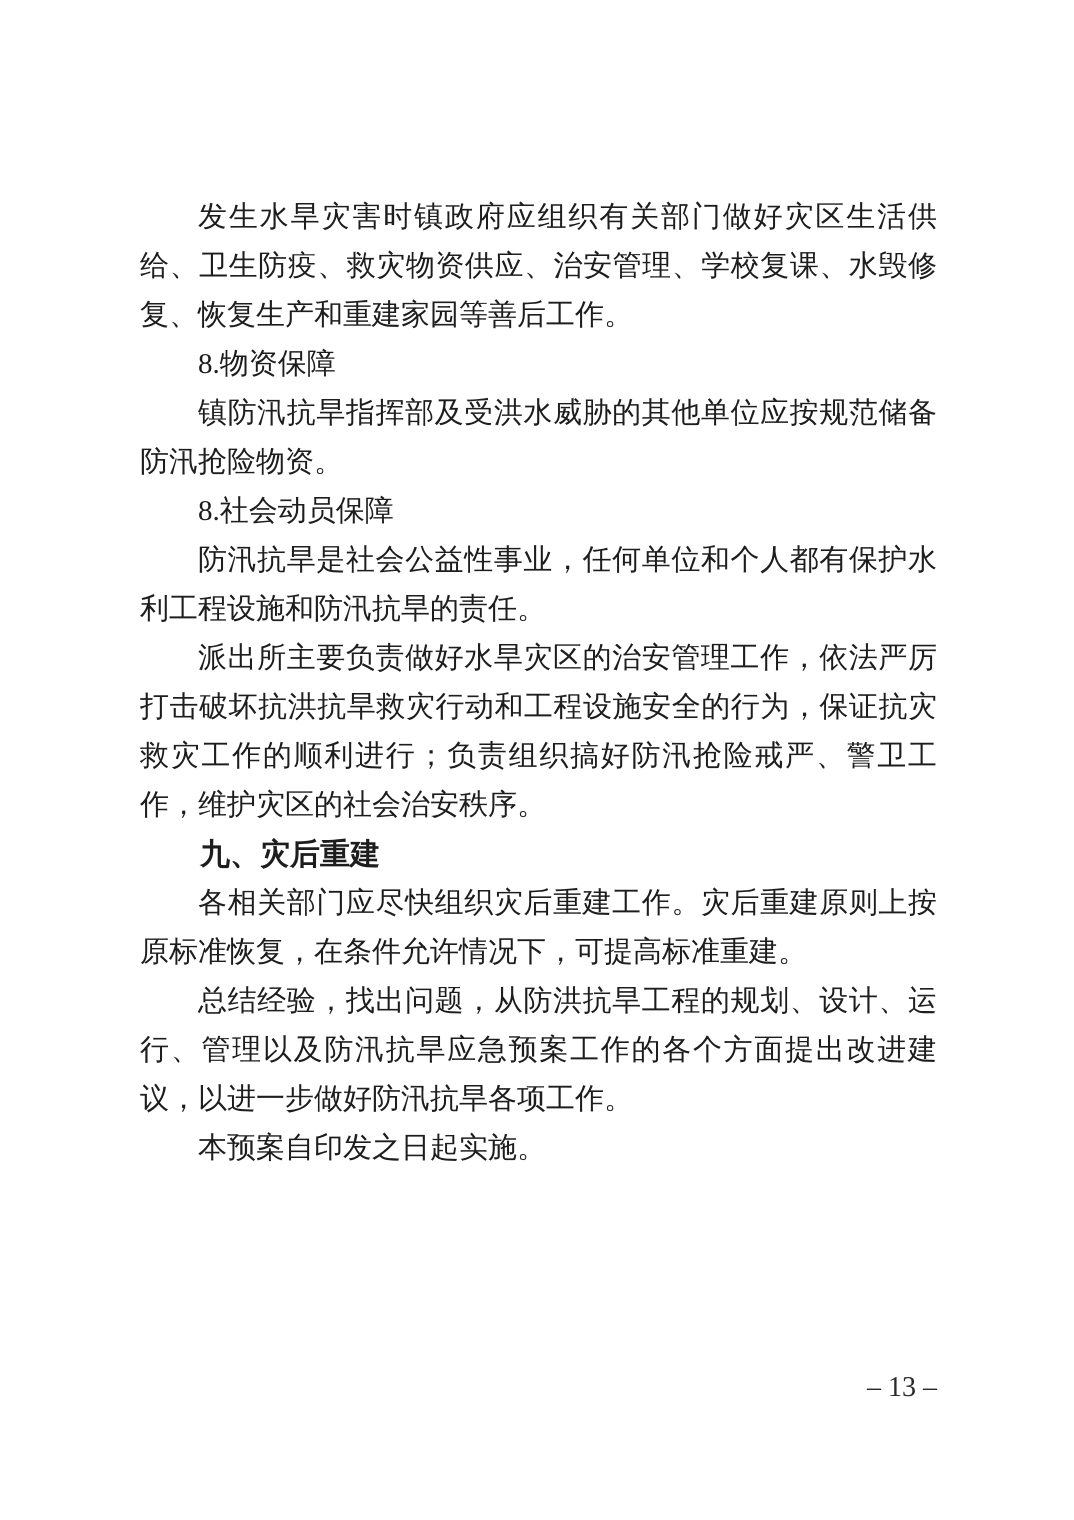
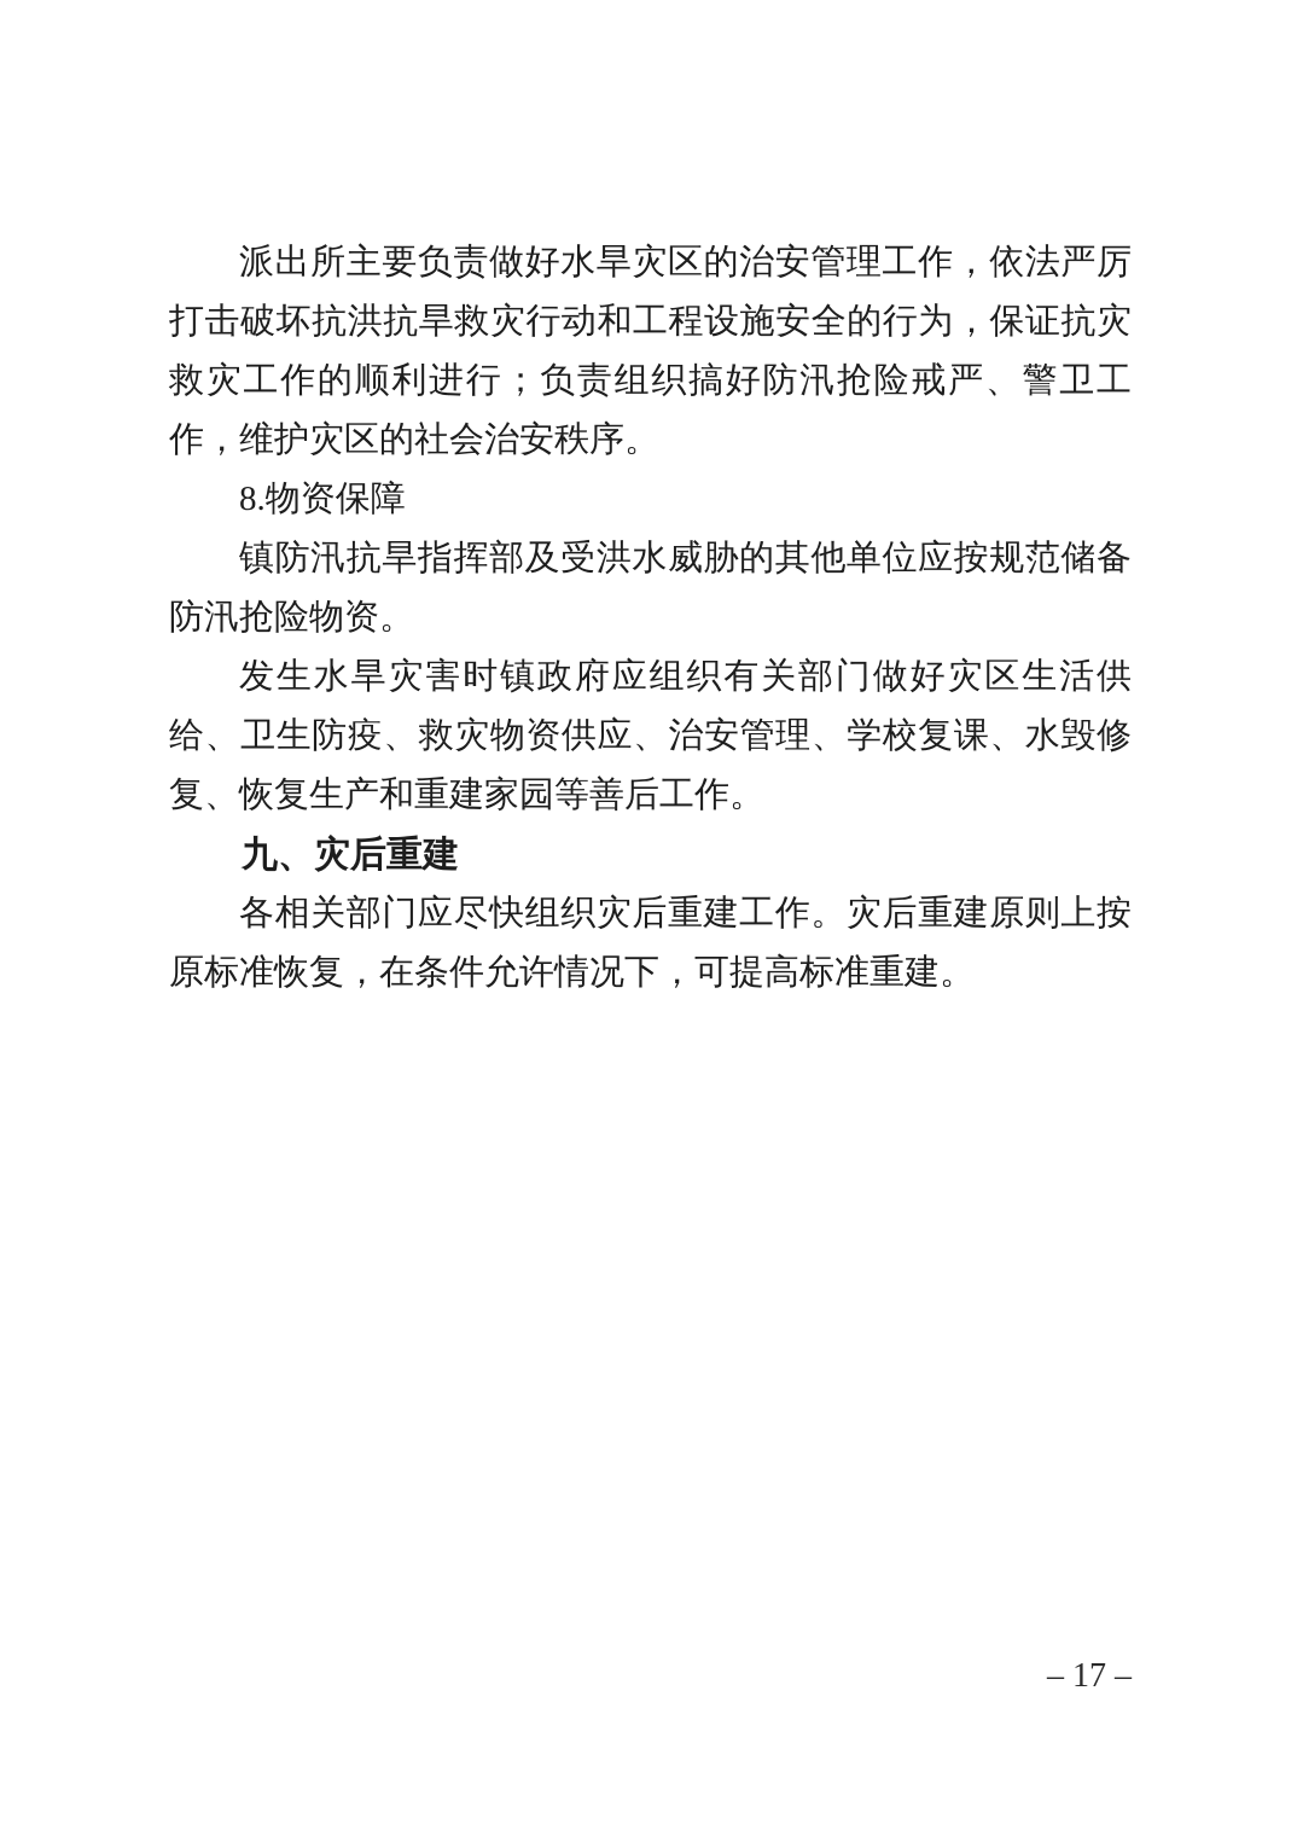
- 发生水旱灾害时镇政府应组织有关部门做好灾区生活供给、卫生防疫、救灾物资供应、治安管理、学校复课、水毁修复、恢复生产和重建家园等善后工作。
+ 派出所主要负责做好水旱灾区的治安管理工作，依法严厉打击破坏抗洪抗旱救灾行动和工程设施安全的行为，保证抗灾救灾工作的顺利进行；负责组织搞好防汛抢险戒严、警卫工作，维护灾区的社会治安秩序。
  8.物资保障
  镇防汛抗旱指挥部及受洪水威胁的其他单位应按规范储备防汛抢险物资。
- 8.社会动员保障
- 防汛抗旱是社会公益性事业，任何单位和个人都有保护水利工程设施和防汛抗旱的责任。
- 派出所主要负责做好水旱灾区的治安管理工作，依法严厉打击破坏抗洪抗旱救灾行动和工程设施安全的行为，保证抗灾救灾工作的顺利进行；负责组织搞好防汛抢险戒严、警卫工作，维护灾区的社会治安秩序。
+ 发生水旱灾害时镇政府应组织有关部门做好灾区生活供给、卫生防疫、救灾物资供应、治安管理、学校复课、水毁修复、恢复生产和重建家园等善后工作。
  九、灾后重建
  各相关部门应尽快组织灾后重建工作。灾后重建原则上按原标准恢复，在条件允许情况下，可提高标准重建。
- 总结经验，找出问题，从防洪抗旱工程的规划、设计、运行、管理以及防汛抗旱应急预案工作的各个方面提出改进建议，以进一步做好防汛抗旱各项工作。
- 本预案自印发之日起实施。
- – 13 –
+ – 17 –
